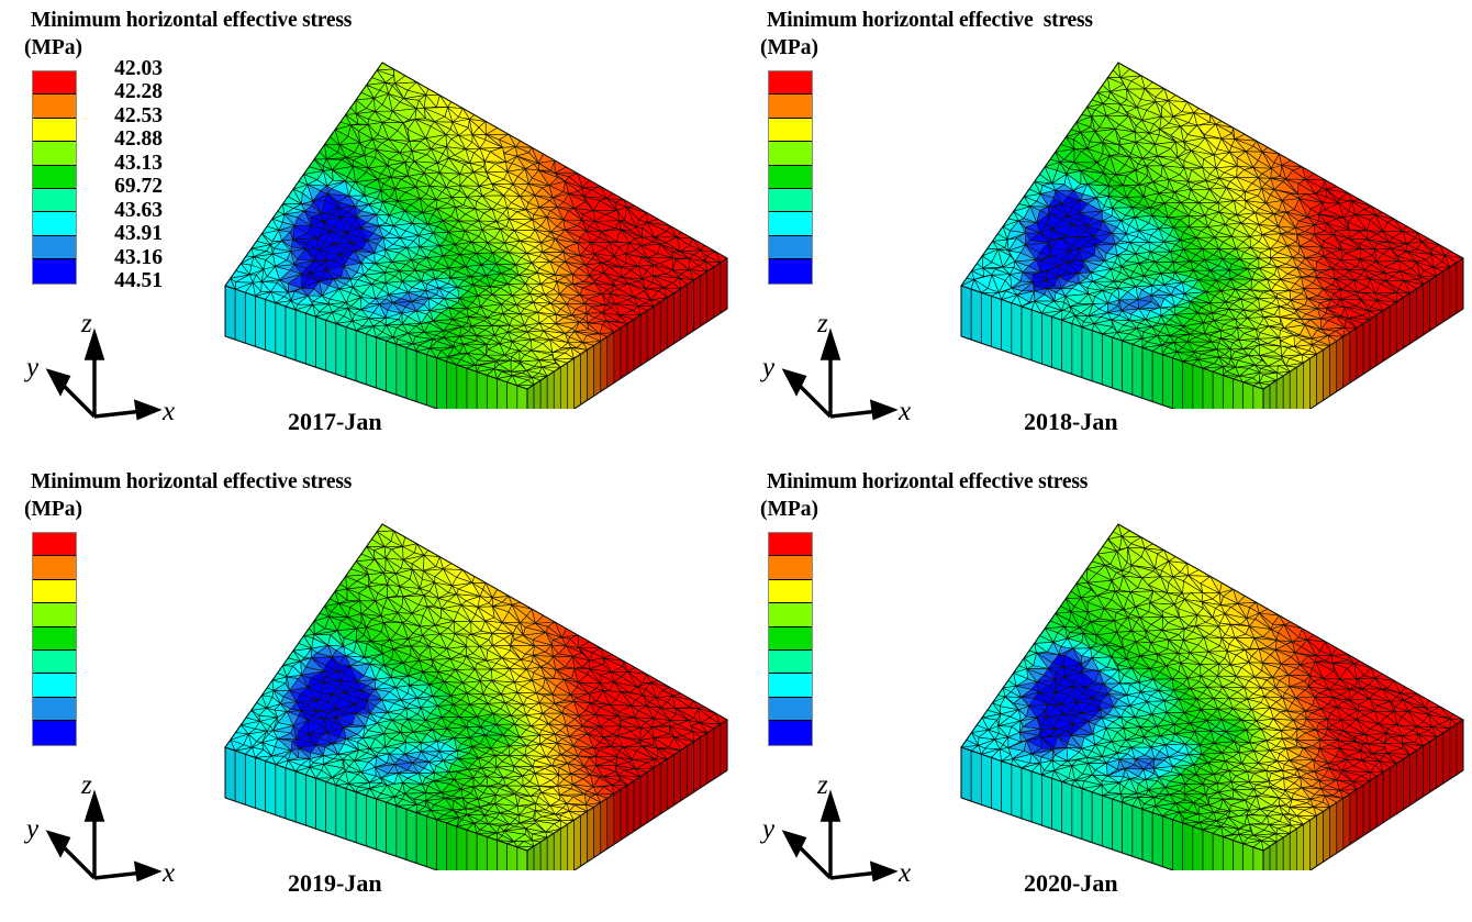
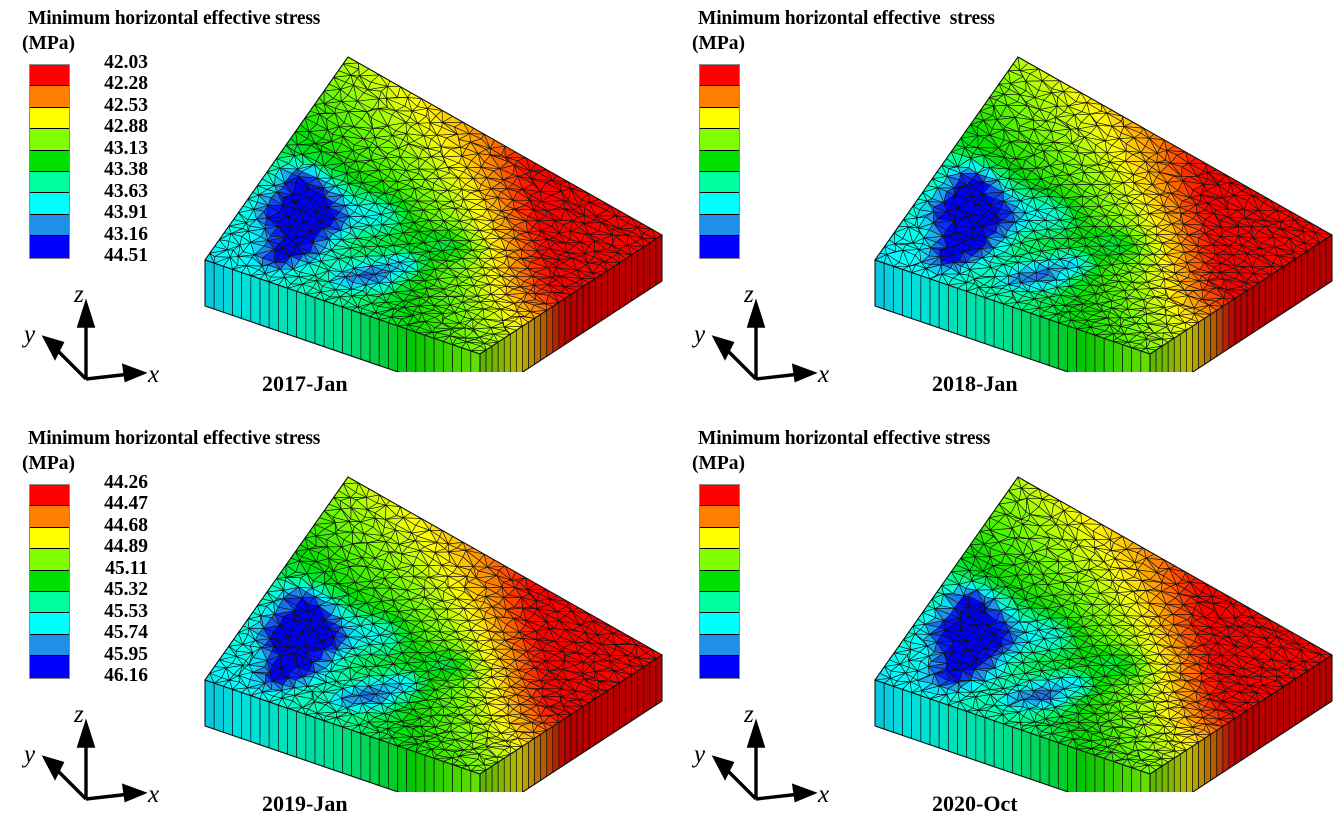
  Minimum horizontal effective stress
  (MPa)
  42.03
  42.28
  42.53
  42.88
  43.13
- 69.72
+ 43.38
  43.63
  43.91
  43.16
  44.51
  z
  y
  x
  2017-Jan
  Minimum horizontal effective stress
  (MPa)
  z
  y
  x
  2018-Jan
  Minimum horizontal effective stress
  (MPa)
+ 44.26
+ 44.47
+ 44.68
+ 44.89
+ 45.11
+ 45.32
+ 45.53
+ 45.74
+ 45.95
+ 46.16
  z
  y
  x
  2019-Jan
  Minimum horizontal effective stress
  (MPa)
  z
  y
  x
- 2020-Jan
+ 2020-Oct
